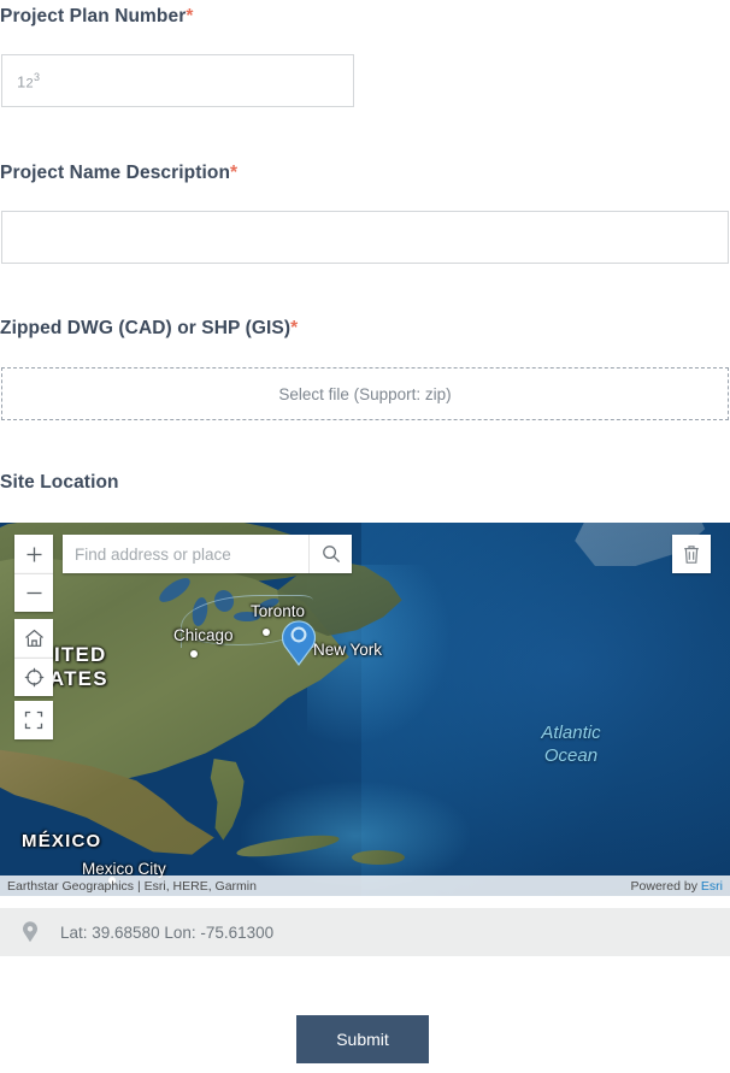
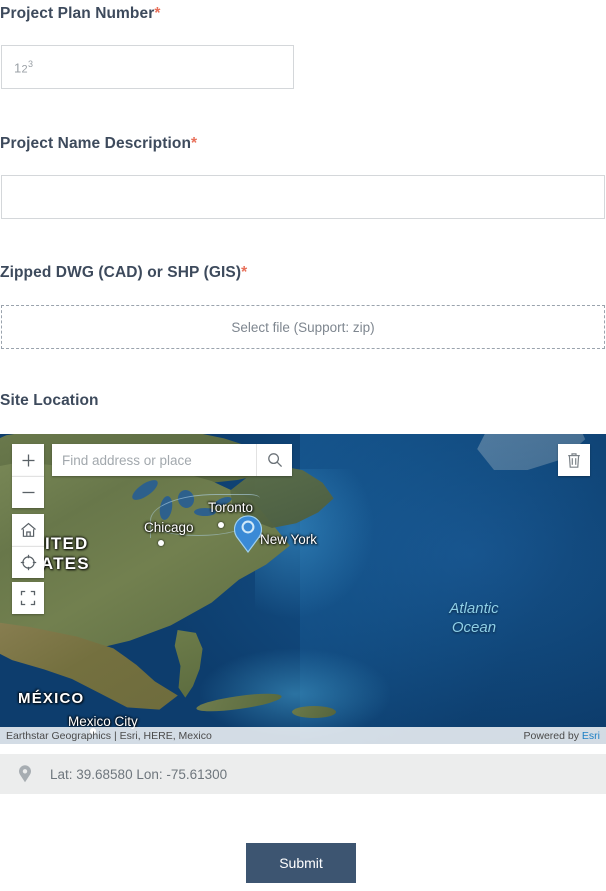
  Project Plan Number*
  123
  Project Name Description*
  Zipped DWG (CAD) or SHP (GIS)*
  Select file (Support: zip)
  Site Location
  MÉXICO
  Mexico City
  Chicago
  Toronto
  New York
  Atlantic
  Ocean
  Find address or place
- Earthstar Geographics | Esri, HERE, Garmin
+ Earthstar Geographics | Esri, HERE, Mexico
  Powered by Esri
  Lat: 39.68580 Lon: -75.61300
  Submit
